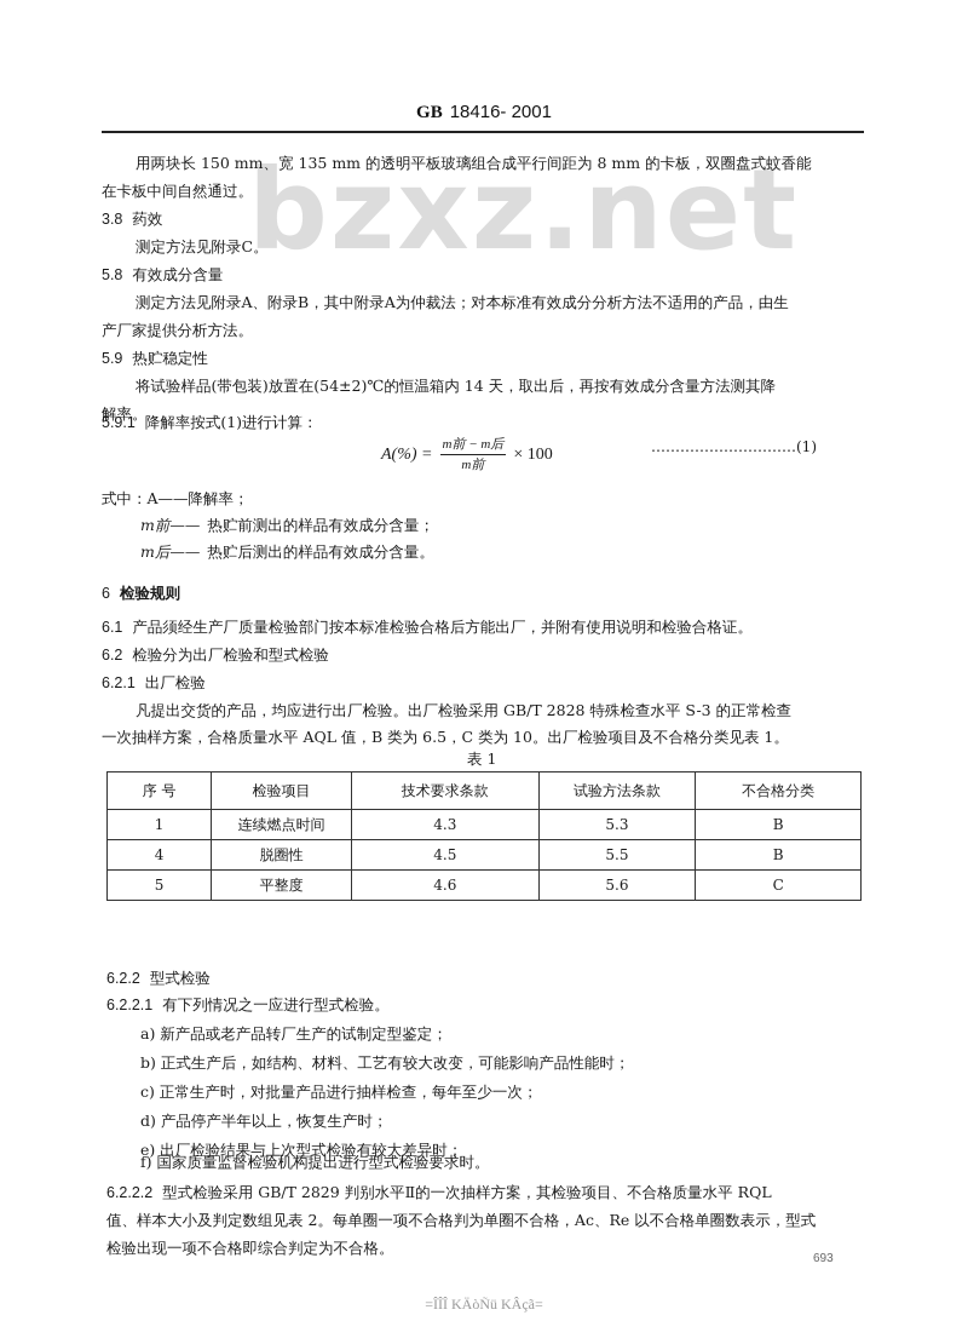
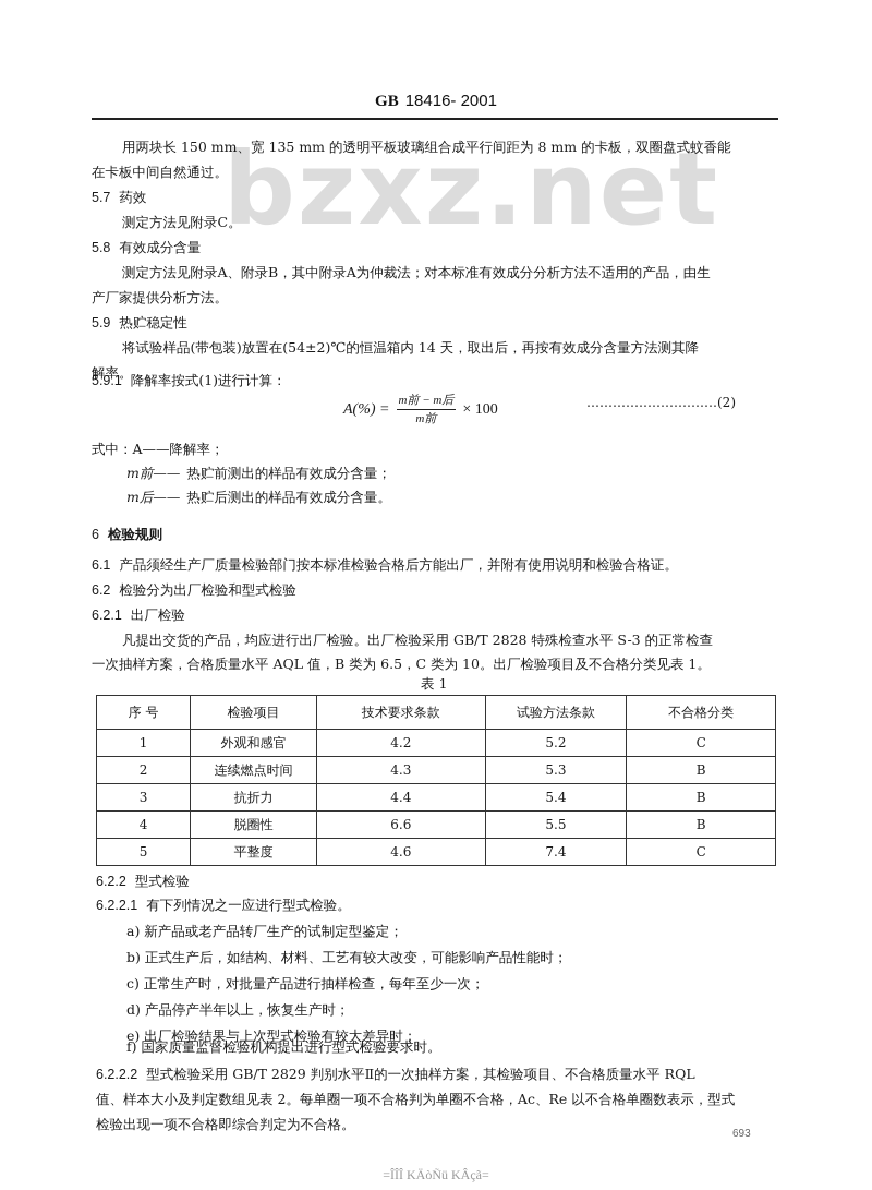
  GB 18416- 2001
  bzxz.net
  用两块长 150 mm、宽 135 mm 的透明平板玻璃组合成平行间距为 8 mm 的卡板，双圈盘式蚊香能
  在卡板中间自然通过。
- 3.8 药效
+ 5.7 药效
  测定方法见附录C。
  5.8 有效成分含量
  测定方法见附录A、附录B，其中附录A为仲裁法；对本标准有效成分分析方法不适用的产品，由生
  产厂家提供分析方法。
  5.9 热贮稳定性
  将试验样品(带包装)放置在(54±2)℃的恒温箱内 14 天，取出后，再按有效成分含量方法测其降
  解率。
  5.9.1 降解率按式(1)进行计算：
  A(%) =
  m前 − m后
  m前
  × 100
- …………………………(1)
+ …………………………(2)
  式中：A——降解率；
  m前—— 热贮前测出的样品有效成分含量；
  m后—— 热贮后测出的样品有效成分含量。
  6 检验规则
  6.1 产品须经生产厂质量检验部门按本标准检验合格后方能出厂，并附有使用说明和检验合格证。
  6.2 检验分为出厂检验和型式检验
  6.2.1 出厂检验
  凡提出交货的产品，均应进行出厂检验。出厂检验采用 GB/T 2828 特殊检查水平 S-3 的正常检查
  一次抽样方案，合格质量水平 AQL 值，B 类为 6.5，C 类为 10。出厂检验项目及不合格分类见表 1。
  表 1
  序 号	检验项目	技术要求条款	试验方法条款	不合格分类
+ 1	外观和感官	4.2	5.2	C
- 1	连续燃点时间	4.3	5.3	B
+ 2	连续燃点时间	4.3	5.3	B
+ 3	抗折力	4.4	5.4	B
- 4	脱圈性	4.5	5.5	B
+ 4	脱圈性	6.6	5.5	B
- 5	平整度	4.6	5.6	C
+ 5	平整度	4.6	7.4	C
  6.2.2 型式检验
  6.2.2.1 有下列情况之一应进行型式检验。
  a) 新产品或老产品转厂生产的试制定型鉴定；
  b) 正式生产后，如结构、材料、工艺有较大改变，可能影响产品性能时；
  c) 正常生产时，对批量产品进行抽样检查，每年至少一次；
  d) 产品停产半年以上，恢复生产时；
  e) 出厂检验结果与上次型式检验有较大差异时；
  f) 国家质量监督检验机构提出进行型式检验要求时。
  6.2.2.2 型式检验采用 GB/T 2829 判别水平Ⅱ的一次抽样方案，其检验项目、不合格质量水平 RQL
  值、样本大小及判定数组见表 2。每单圈一项不合格判为单圈不合格，Ac、Re 以不合格单圈数表示，型式
  检验出现一项不合格即综合判定为不合格。
  693
  =ÎÎÎ KÄòÑü KÂçã=
